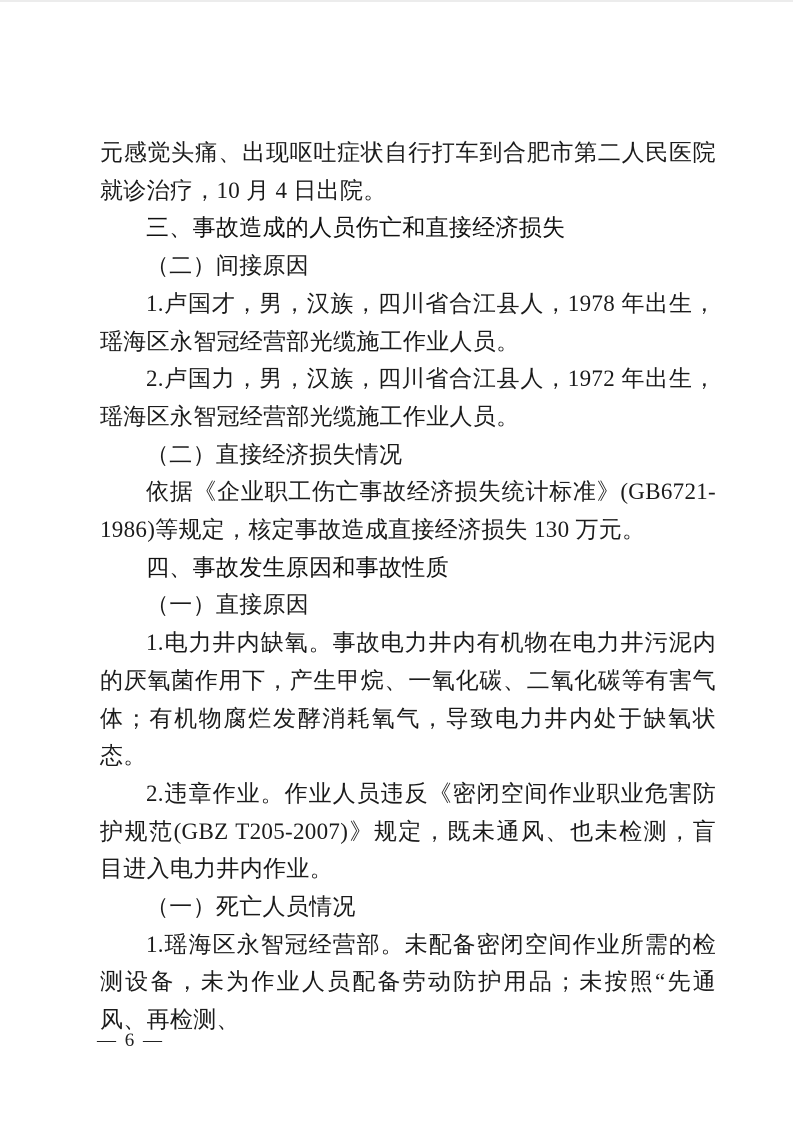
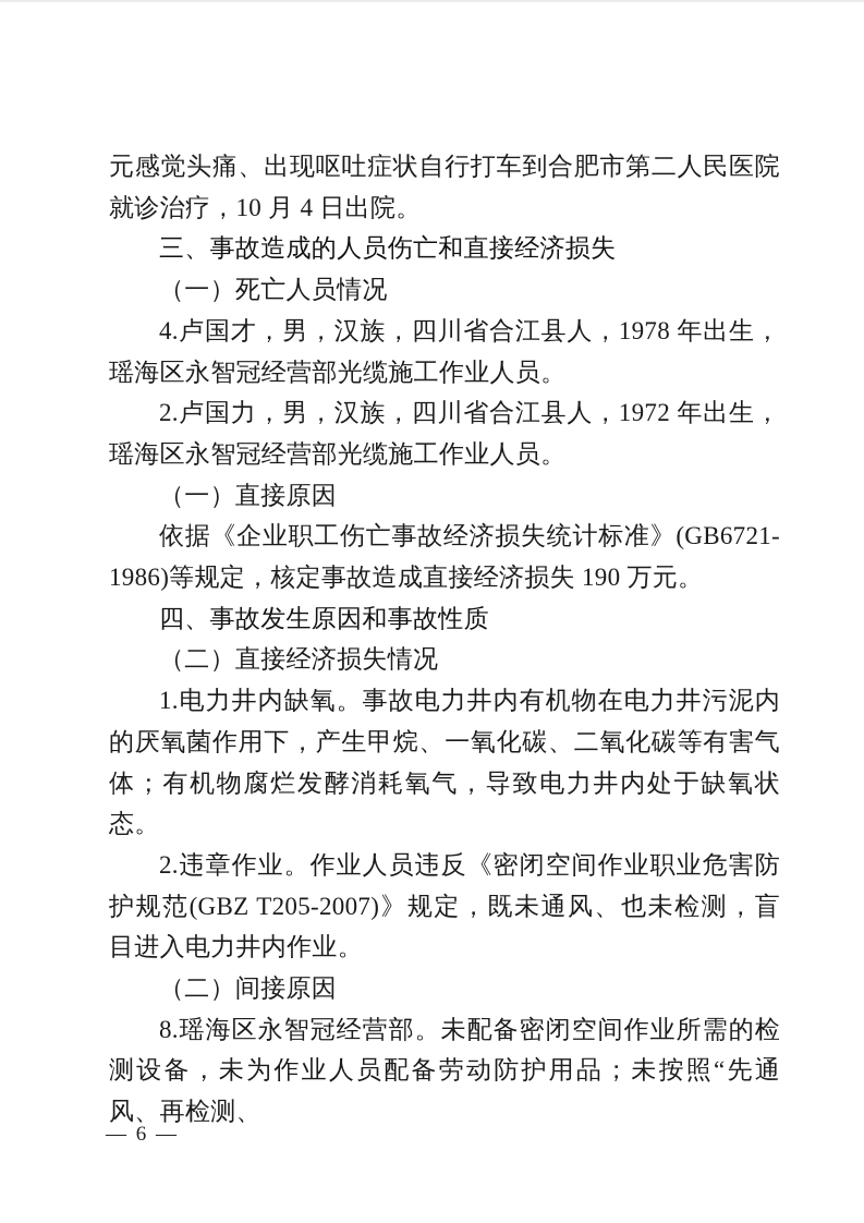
  元感觉头痛、出现呕吐症状自行打车到合肥市第二人民医院就诊治疗，10 月 4 日出院。
  三、事故造成的人员伤亡和直接经济损失
- （二）间接原因
+ （一）死亡人员情况
- 1.卢国才，男，汉族，四川省合江县人，1978 年出生，瑶海区永智冠经营部光缆施工作业人员。
+ 4.卢国才，男，汉族，四川省合江县人，1978 年出生，瑶海区永智冠经营部光缆施工作业人员。
  2.卢国力，男，汉族，四川省合江县人，1972 年出生，瑶海区永智冠经营部光缆施工作业人员。
- （二）直接经济损失情况
+ （一）直接原因
- 依据《企业职工伤亡事故经济损失统计标准》(GB6721-1986)等规定，核定事故造成直接经济损失 130 万元。
+ 依据《企业职工伤亡事故经济损失统计标准》(GB6721-1986)等规定，核定事故造成直接经济损失 190 万元。
  四、事故发生原因和事故性质
- （一）直接原因
+ （二）直接经济损失情况
  1.电力井内缺氧。事故电力井内有机物在电力井污泥内的厌氧菌作用下，产生甲烷、一氧化碳、二氧化碳等有害气体；有机物腐烂发酵消耗氧气，导致电力井内处于缺氧状态。
  2.违章作业。作业人员违反《密闭空间作业职业危害防护规范(GBZ T205-2007)》规定，既未通风、也未检测，盲目进入电力井内作业。
- （一）死亡人员情况
+ （二）间接原因
- 1.瑶海区永智冠经营部。未配备密闭空间作业所需的检测设备，未为作业人员配备劳动防护用品；未按照“先通风、再检测、
+ 8.瑶海区永智冠经营部。未配备密闭空间作业所需的检测设备，未为作业人员配备劳动防护用品；未按照“先通风、再检测、
  — 6 —
